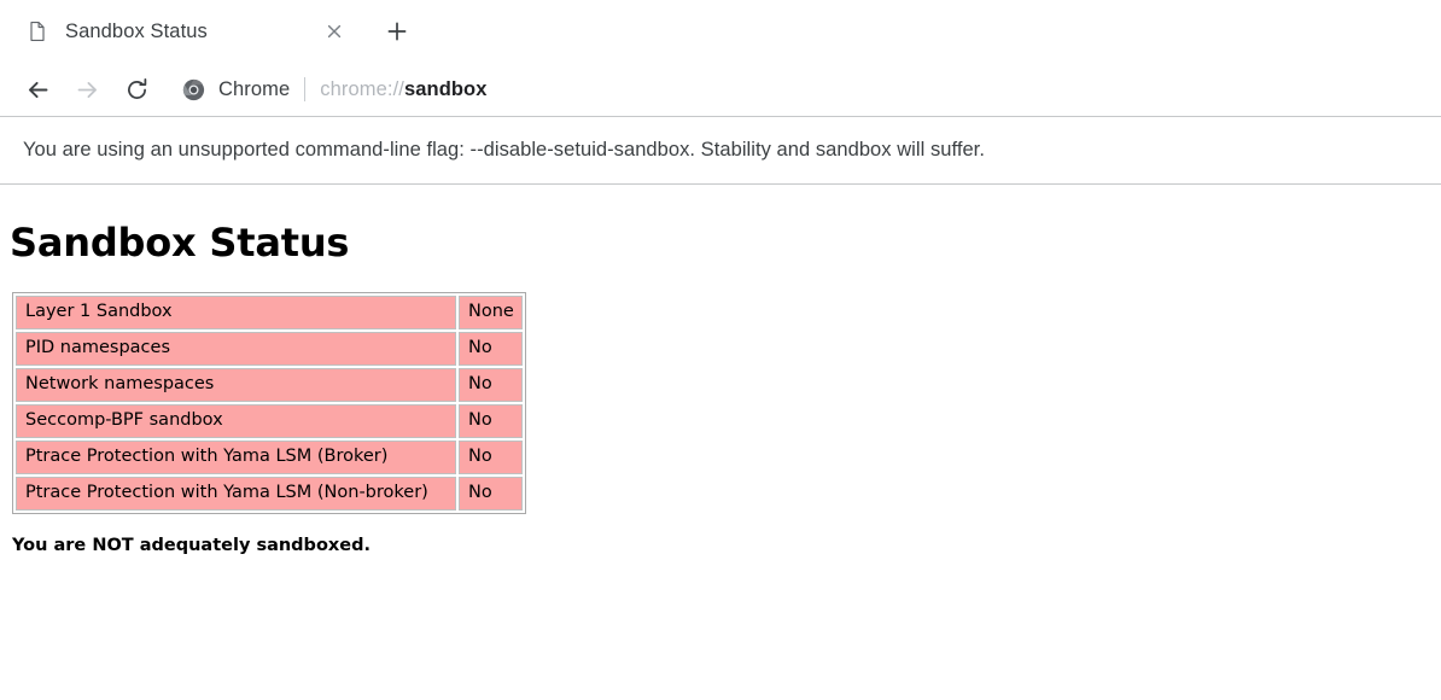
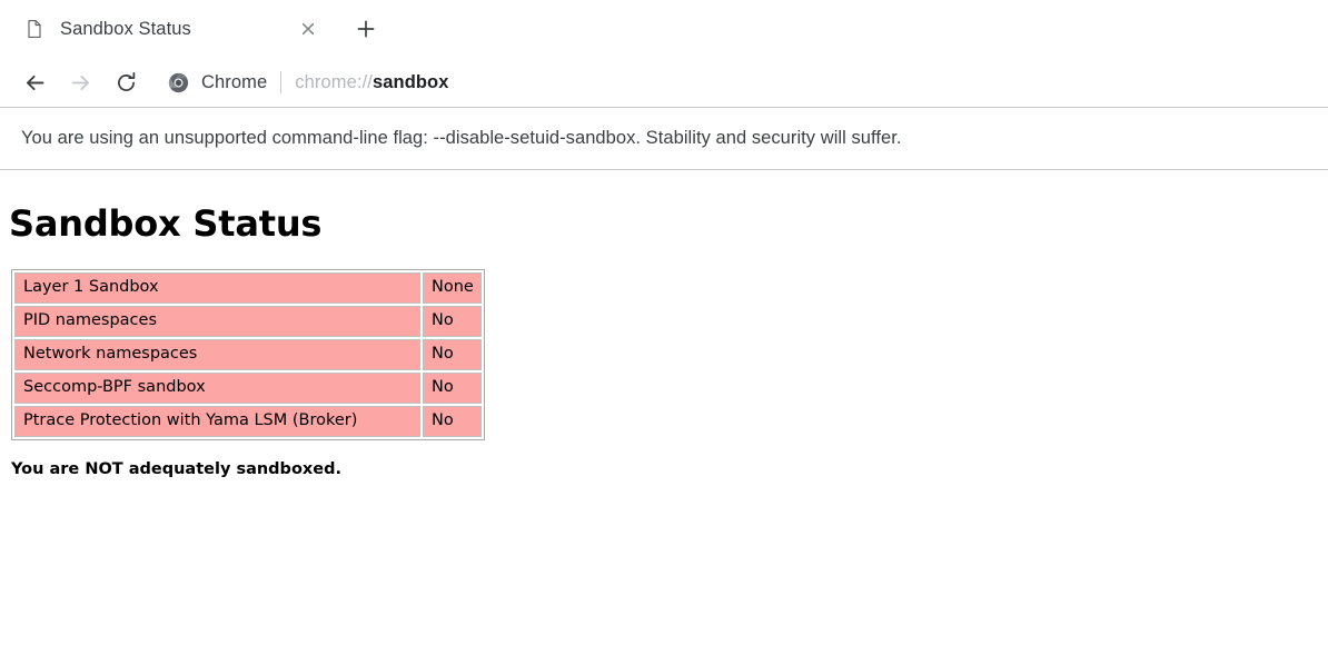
  Sandbox Status
  Chrome
  chrome://sandbox
- You are using an unsupported command-line flag: --disable-setuid-sandbox. Stability and sandbox will suffer.
+ You are using an unsupported command-line flag: --disable-setuid-sandbox. Stability and security will suffer.
  Sandbox Status
  Layer 1 Sandbox	None
  PID namespaces	No
  Network namespaces	No
  Seccomp-BPF sandbox	No
  Ptrace Protection with Yama LSM (Broker)	No
- Ptrace Protection with Yama LSM (Non-broker)	No
  You are NOT adequately sandboxed.
